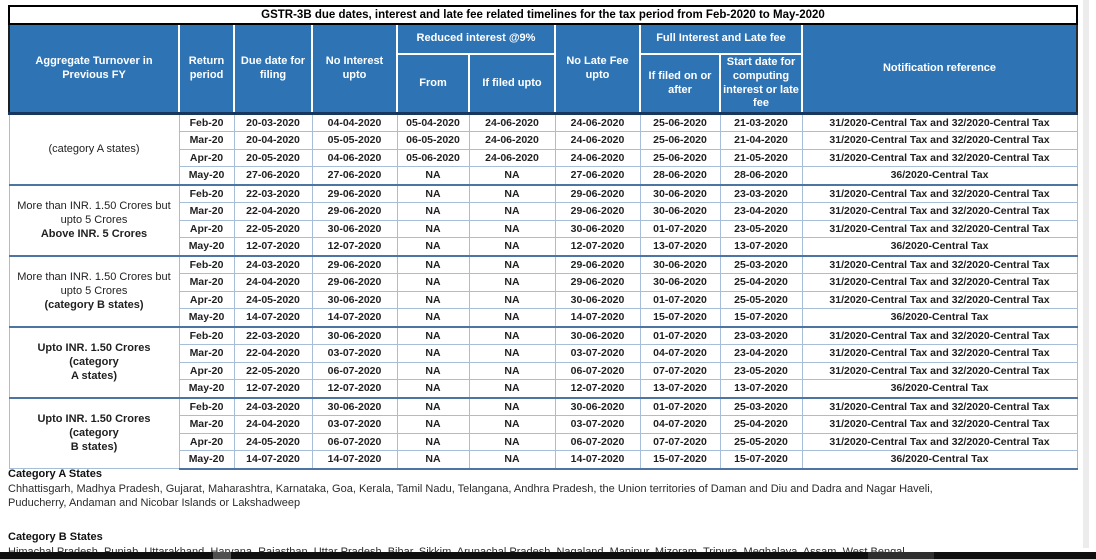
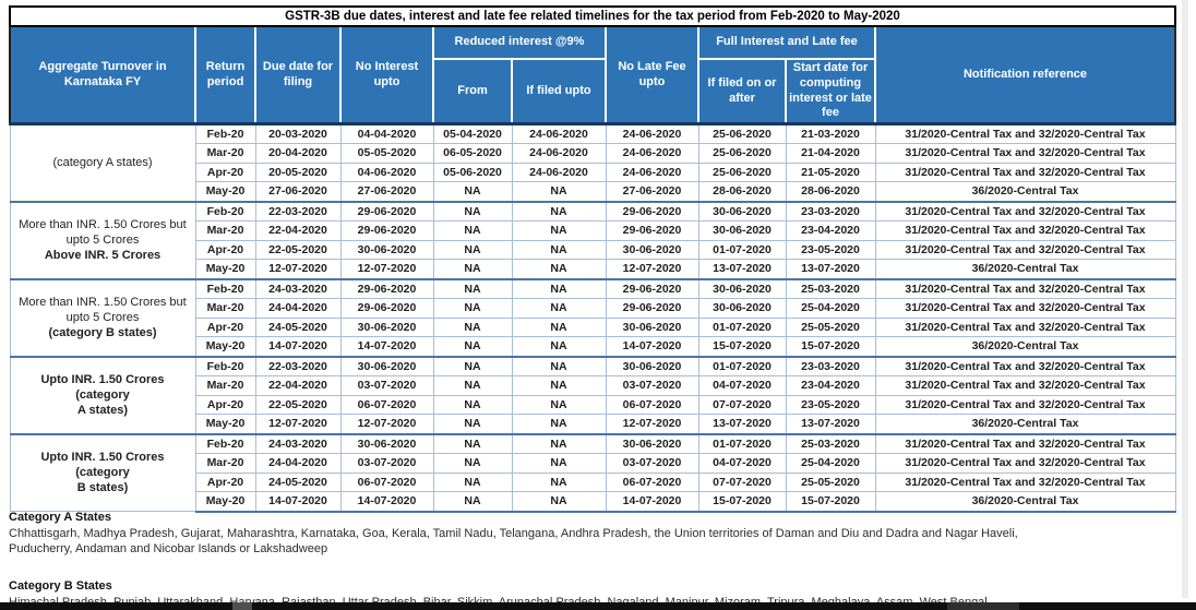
  GSTR-3B due dates, interest and late fee related timelines for the tax period from Feb-2020 to May-2020
- Aggregate Turnover in Previous FY	Return period	Due date for filing	No Interest upto	Reduced interest @9%	No Late Fee upto	Full Interest and Late fee	Notification reference
+ Aggregate Turnover in Karnataka FY	Return period	Due date for filing	No Interest upto	Reduced interest @9%	No Late Fee upto	Full Interest and Late fee	Notification reference
  From	If filed upto	If filed on or after	Start date for computing interest or late fee
  (category A states)	Feb-20	20-03-2020	04-04-2020	05-04-2020	24-06-2020	24-06-2020	25-06-2020	21-03-2020	31/2020-Central Tax and 32/2020-Central Tax
  Mar-20	20-04-2020	05-05-2020	06-05-2020	24-06-2020	24-06-2020	25-06-2020	21-04-2020	31/2020-Central Tax and 32/2020-Central Tax
  Apr-20	20-05-2020	04-06-2020	05-06-2020	24-06-2020	24-06-2020	25-06-2020	21-05-2020	31/2020-Central Tax and 32/2020-Central Tax
  May-20	27-06-2020	27-06-2020	NA	NA	27-06-2020	28-06-2020	28-06-2020	36/2020-Central Tax
  More than INR. 1.50 Crores butupto 5 CroresAbove INR. 5 Crores	Feb-20	22-03-2020	29-06-2020	NA	NA	29-06-2020	30-06-2020	23-03-2020	31/2020-Central Tax and 32/2020-Central Tax
  Mar-20	22-04-2020	29-06-2020	NA	NA	29-06-2020	30-06-2020	23-04-2020	31/2020-Central Tax and 32/2020-Central Tax
  Apr-20	22-05-2020	30-06-2020	NA	NA	30-06-2020	01-07-2020	23-05-2020	31/2020-Central Tax and 32/2020-Central Tax
  May-20	12-07-2020	12-07-2020	NA	NA	12-07-2020	13-07-2020	13-07-2020	36/2020-Central Tax
  More than INR. 1.50 Crores butupto 5 Crores(category B states)	Feb-20	24-03-2020	29-06-2020	NA	NA	29-06-2020	30-06-2020	25-03-2020	31/2020-Central Tax and 32/2020-Central Tax
  Mar-20	24-04-2020	29-06-2020	NA	NA	29-06-2020	30-06-2020	25-04-2020	31/2020-Central Tax and 32/2020-Central Tax
  Apr-20	24-05-2020	30-06-2020	NA	NA	30-06-2020	01-07-2020	25-05-2020	31/2020-Central Tax and 32/2020-Central Tax
  May-20	14-07-2020	14-07-2020	NA	NA	14-07-2020	15-07-2020	15-07-2020	36/2020-Central Tax
  Upto INR. 1.50 Crores (categoryA states)	Feb-20	22-03-2020	30-06-2020	NA	NA	30-06-2020	01-07-2020	23-03-2020	31/2020-Central Tax and 32/2020-Central Tax
  Mar-20	22-04-2020	03-07-2020	NA	NA	03-07-2020	04-07-2020	23-04-2020	31/2020-Central Tax and 32/2020-Central Tax
  Apr-20	22-05-2020	06-07-2020	NA	NA	06-07-2020	07-07-2020	23-05-2020	31/2020-Central Tax and 32/2020-Central Tax
  May-20	12-07-2020	12-07-2020	NA	NA	12-07-2020	13-07-2020	13-07-2020	36/2020-Central Tax
  Upto INR. 1.50 Crores (categoryB states)	Feb-20	24-03-2020	30-06-2020	NA	NA	30-06-2020	01-07-2020	25-03-2020	31/2020-Central Tax and 32/2020-Central Tax
  Mar-20	24-04-2020	03-07-2020	NA	NA	03-07-2020	04-07-2020	25-04-2020	31/2020-Central Tax and 32/2020-Central Tax
  Apr-20	24-05-2020	06-07-2020	NA	NA	06-07-2020	07-07-2020	25-05-2020	31/2020-Central Tax and 32/2020-Central Tax
  May-20	14-07-2020	14-07-2020	NA	NA	14-07-2020	15-07-2020	15-07-2020	36/2020-Central Tax
  Category A States
  Chhattisgarh, Madhya Pradesh, Gujarat, Maharashtra, Karnataka, Goa, Kerala, Tamil Nadu, Telangana, Andhra Pradesh, the Union territories of Daman and Diu and Dadra and Nagar Haveli,
  Puducherry, Andaman and Nicobar Islands or Lakshadweep
  Category B States
